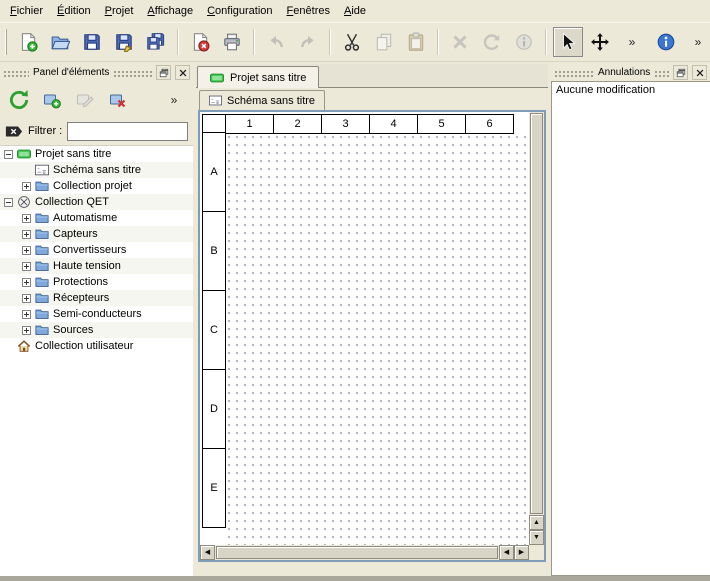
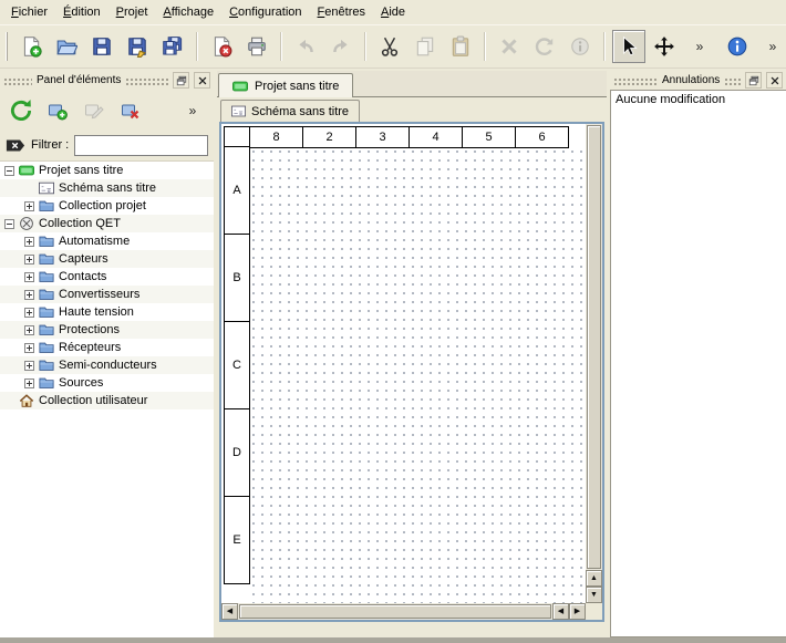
  Fichier
  Édition
  Projet
  Affichage
  Configuration
  Fenêtres
  Aide
  »
  »
  Panel d'éléments
  »
  Filtrer :
  Projet sans titre
  Schéma sans titre
  Collection projet
  Collection QET
  Automatisme
  Capteurs
+ Contacts
  Convertisseurs
  Haute tension
  Protections
  Récepteurs
  Semi-conducteurs
  Sources
  Collection utilisateur
  Projet sans titre
  Schéma sans titre
- 1
+ 8
  2
  3
  4
  5
  6
  A
  B
  C
  D
  E
  Annulations
  Aucune modification
